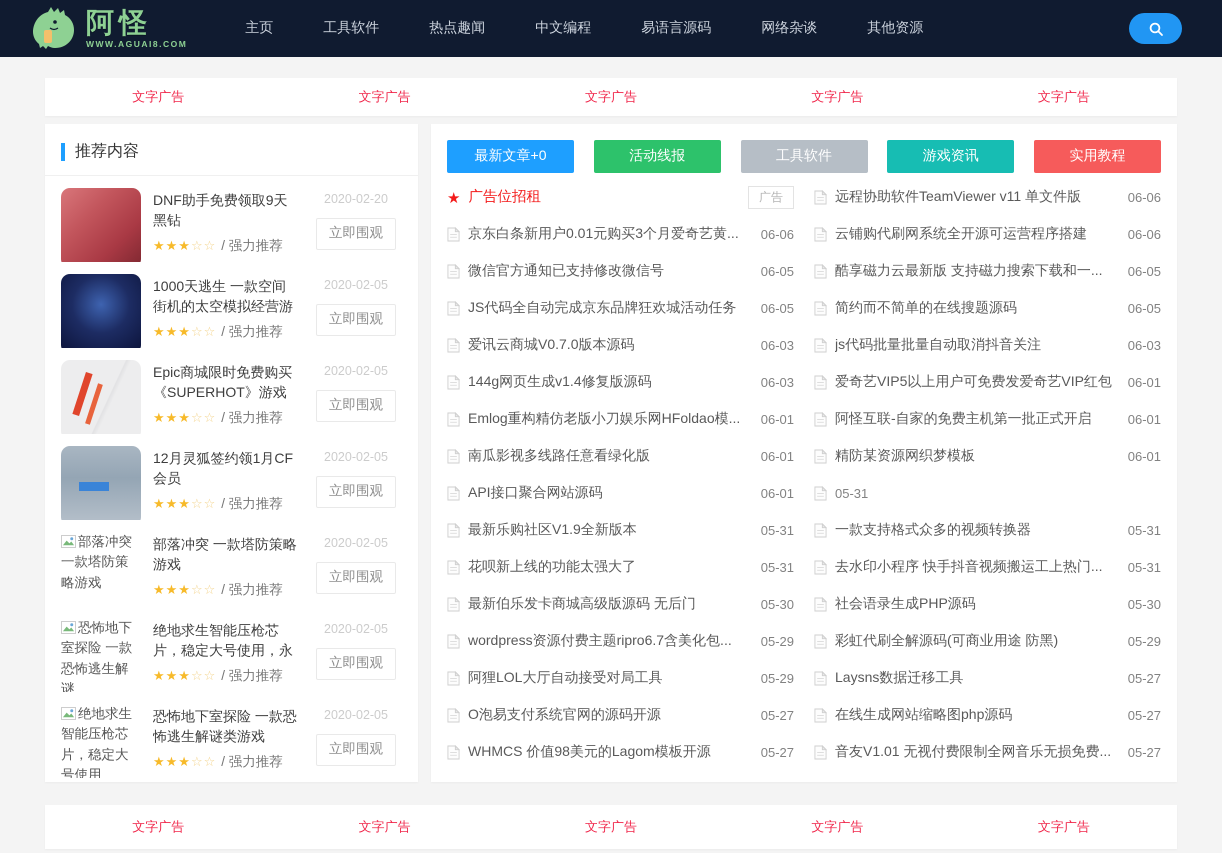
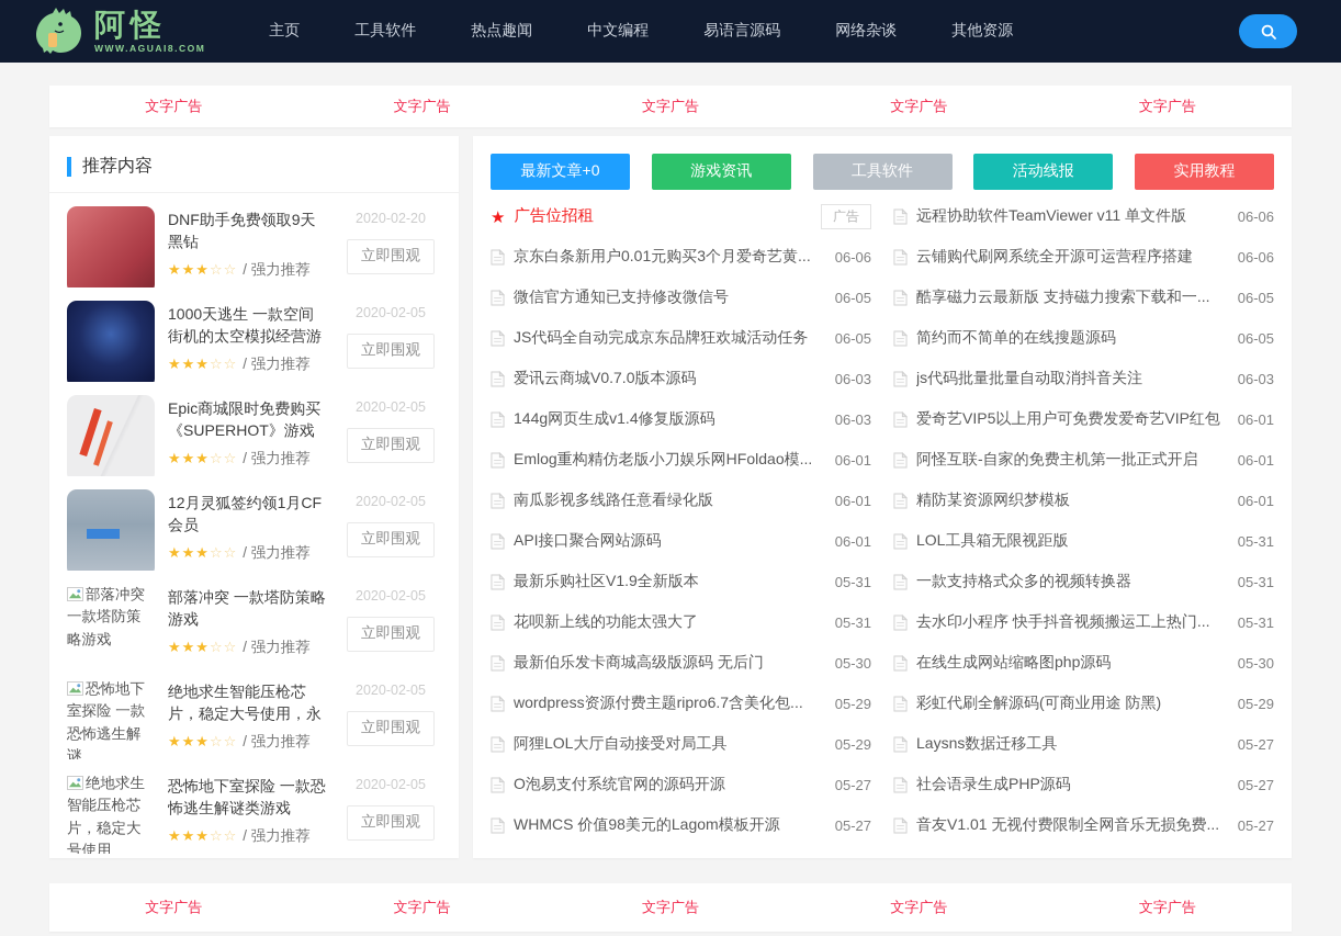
  阿怪
  WWW.AGUAI8.COM
  主页
  工具软件
  热点趣闻
  中文编程
  易语言源码
  网络杂谈
  其他资源
  文字广告
  文字广告
  文字广告
  文字广告
  文字广告
  推荐内容
  DNF助手免费领取9天黑钻
  ★★★☆☆ / 强力推荐
  2020-02-20
  立即围观
  1000天逃生 一款空间街机的太空模拟经营游
  ★★★☆☆ / 强力推荐
  2020-02-05
  立即围观
  Epic商城限时免费购买《SUPERHOT》游戏
  ★★★☆☆ / 强力推荐
  2020-02-05
  立即围观
  12月灵狐签约领1月CF会员
  ★★★☆☆ / 强力推荐
  2020-02-05
  立即围观
  部落冲突 一款塔防策略游戏
  部落冲突 一款塔防策略游戏
  ★★★☆☆ / 强力推荐
  2020-02-05
  立即围观
  恐怖地下室探险 一款恐怖逃生解谜
  绝地求生智能压枪芯片，稳定大号使用，永
  ★★★☆☆ / 强力推荐
  2020-02-05
  立即围观
  绝地求生智能压枪芯片，稳定大号使用
  恐怖地下室探险 一款恐怖逃生解谜类游戏
  ★★★☆☆ / 强力推荐
  2020-02-05
  立即围观
  最新文章+0
- 活动线报
+ 游戏资讯
  工具软件
- 游戏资讯
+ 活动线报
  实用教程
  ★
  广告位招租
  广告
  京东白条新用户0.01元购买3个月爱奇艺黄...
  06-06
  微信官方通知已支持修改微信号
  06-05
  JS代码全自动完成京东品牌狂欢城活动任务
  06-05
  爱讯云商城V0.7.0版本源码
  06-03
  144g网页生成v1.4修复版源码
  06-03
  Emlog重构精仿老版小刀娱乐网HFoldao模...
  06-01
  南瓜影视多线路任意看绿化版
  06-01
  API接口聚合网站源码
  06-01
  最新乐购社区V1.9全新版本
  05-31
  花呗新上线的功能太强大了
  05-31
  最新伯乐发卡商城高级版源码 无后门
  05-30
  wordpress资源付费主题ripro6.7含美化包...
  05-29
  阿狸LOL大厅自动接受对局工具
  05-29
  O泡易支付系统官网的源码开源
  05-27
  WHMCS 价值98美元的Lagom模板开源
  05-27
  远程协助软件TeamViewer v11 单文件版
  06-06
  云铺购代刷网系统全开源可运营程序搭建
  06-06
  酷享磁力云最新版 支持磁力搜索下载和一...
  06-05
  简约而不简单的在线搜题源码
  06-05
  js代码批量批量自动取消抖音关注
  06-03
  爱奇艺VIP5以上用户可免费发爱奇艺VIP红包
  06-01
  阿怪互联-自家的免费主机第一批正式开启
  06-01
  精防某资源网织梦模板
  06-01
+ LOL工具箱无限视距版
  05-31
  一款支持格式众多的视频转换器
  05-31
  去水印小程序 快手抖音视频搬运工上热门...
  05-31
- 社会语录生成PHP源码
+ 在线生成网站缩略图php源码
  05-30
  彩虹代刷全解源码(可商业用途 防黑)
  05-29
  Laysns数据迁移工具
  05-27
- 在线生成网站缩略图php源码
+ 社会语录生成PHP源码
  05-27
  音友V1.01 无视付费限制全网音乐无损免费...
  05-27
  文字广告
  文字广告
  文字广告
  文字广告
  文字广告
